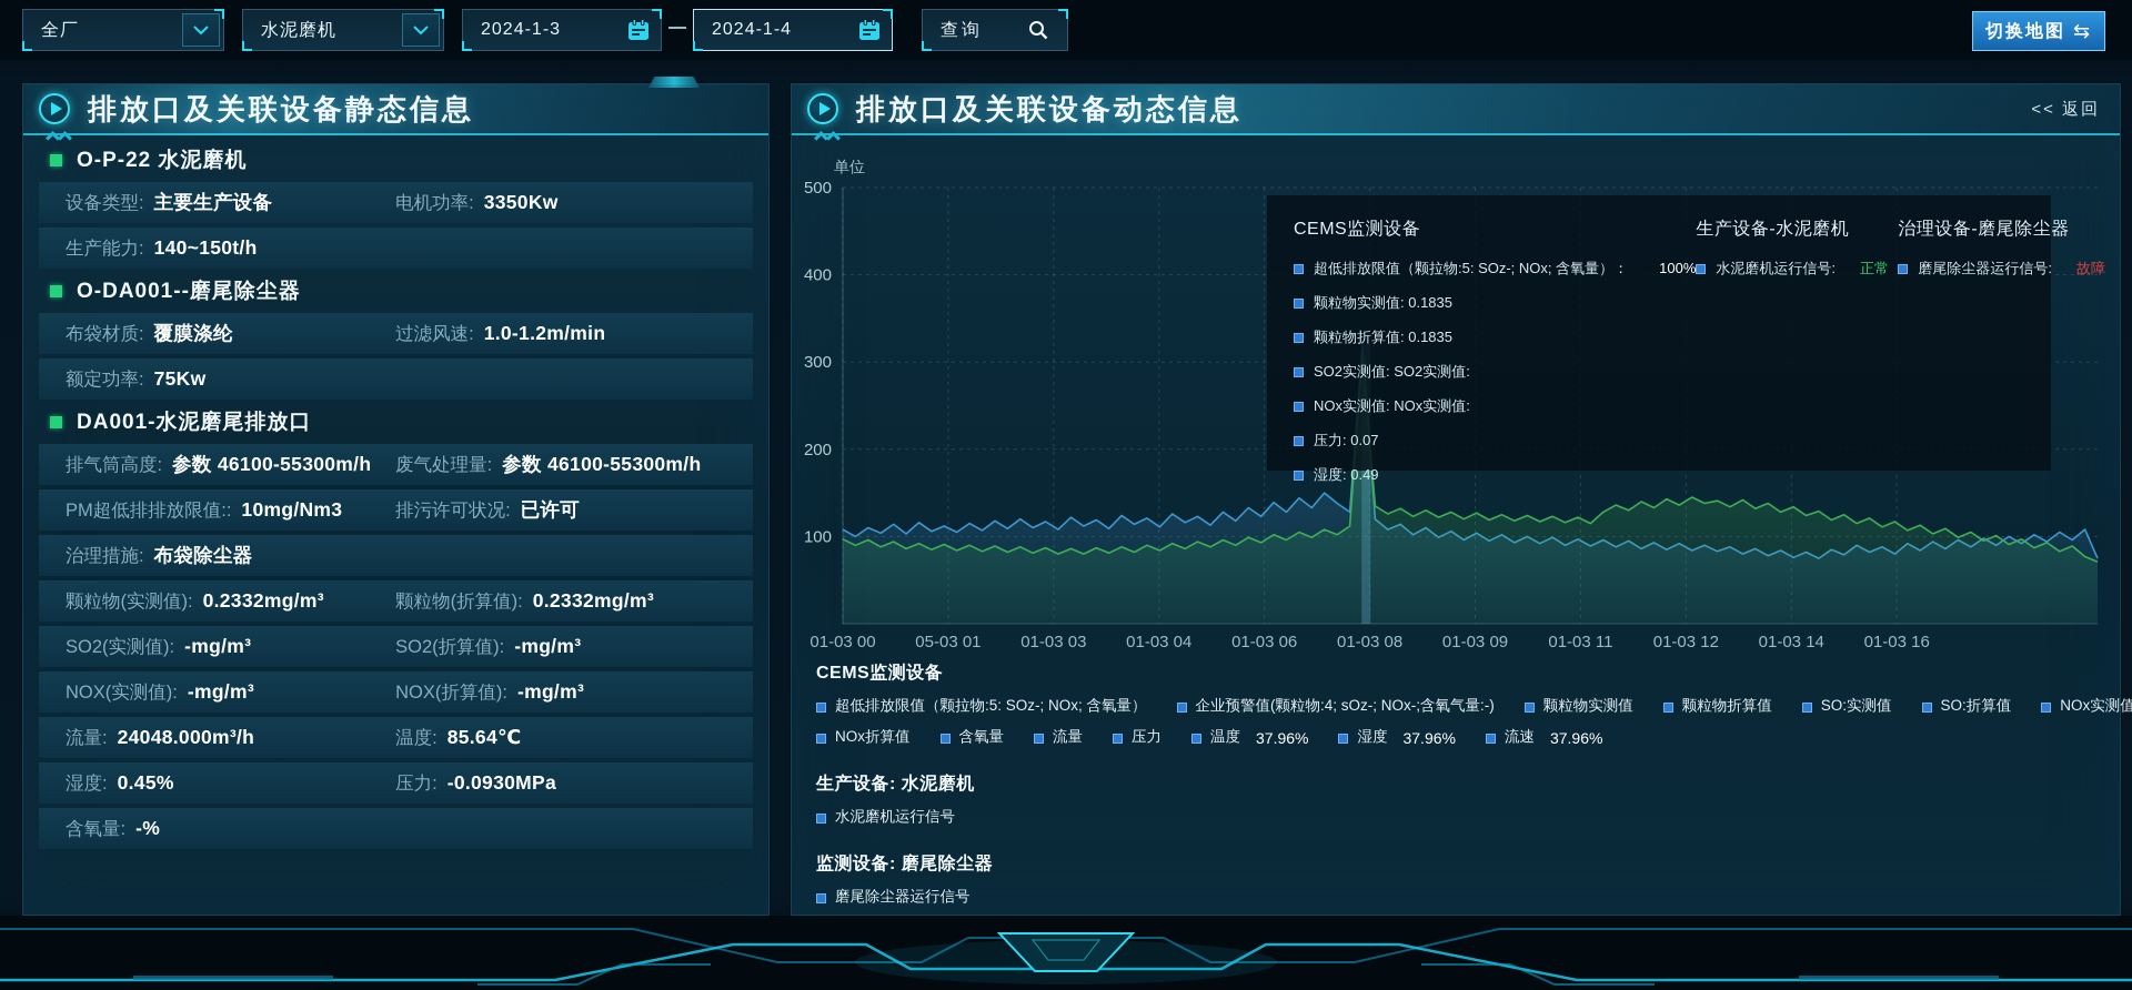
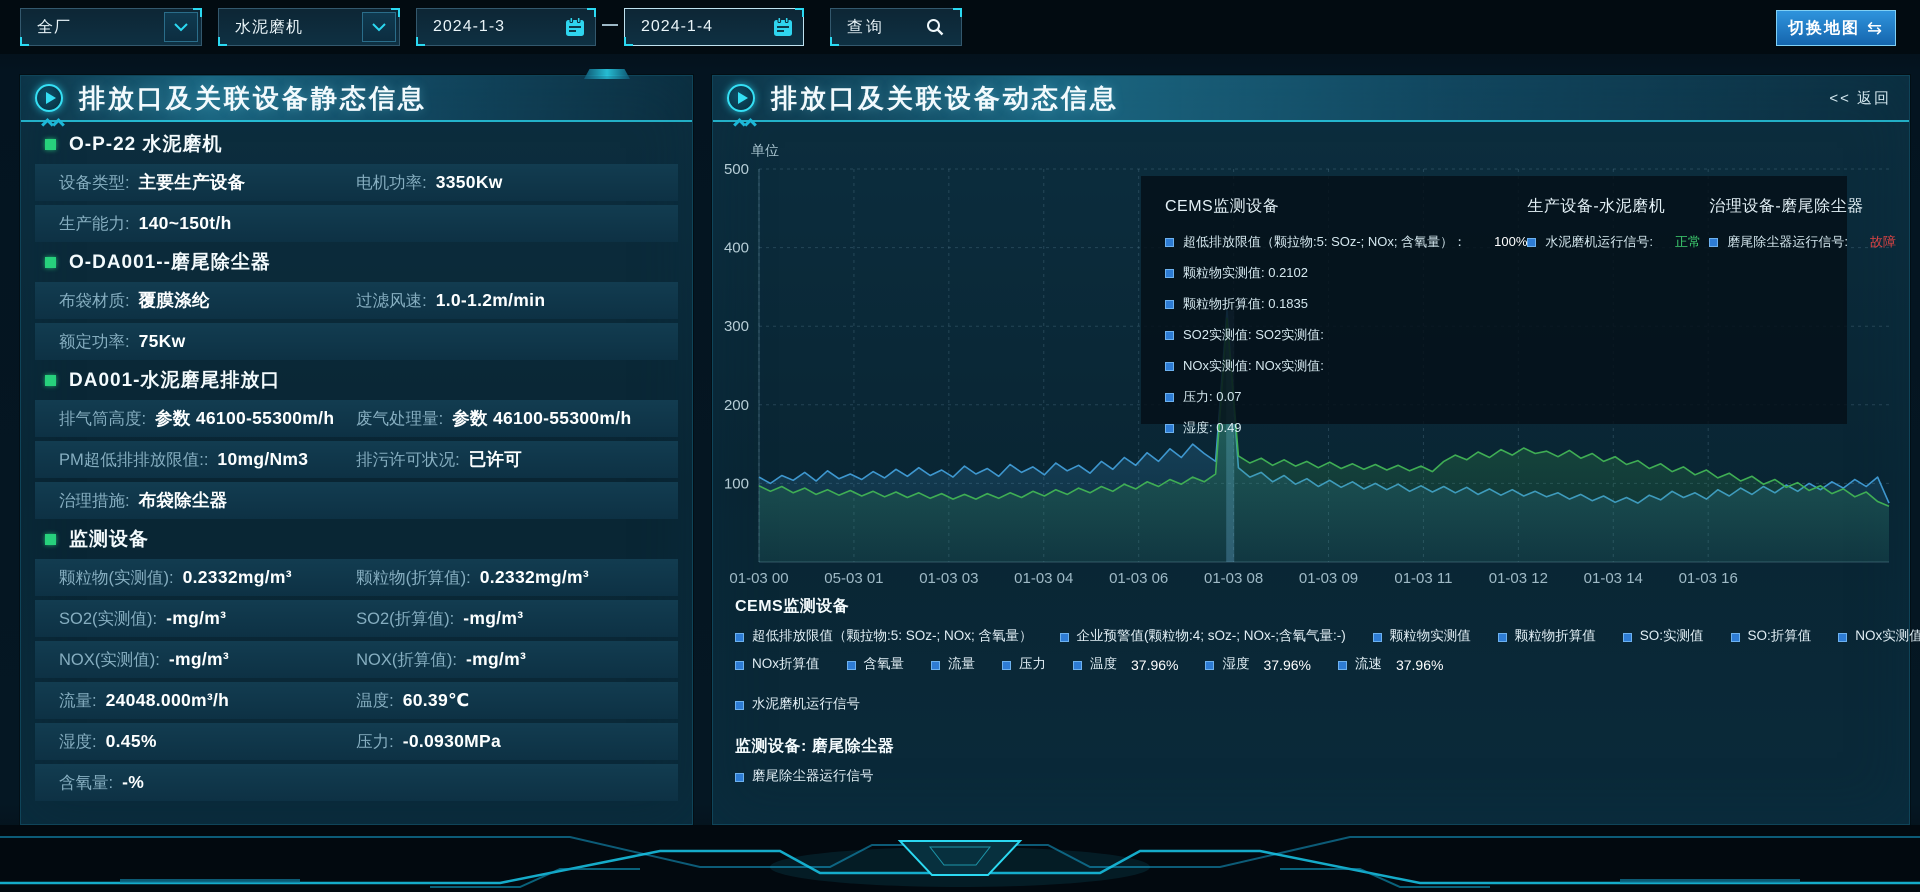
  全厂
  水泥磨机
  2024-1-3
  2024-1-4
  查询
  切换地图
  ⇆
  排放口及关联设备静态信息
  O-P-22 水泥磨机
  设备类型:
  主要生产设备
  电机功率:
  3350Kw
  生产能力:
  140~150t/h
  O-DA001--磨尾除尘器
  布袋材质:
  覆膜涤纶
  过滤风速:
  1.0-1.2m/min
  额定功率:
  75Kw
  DA001-水泥磨尾排放口
  排气筒高度:
  参数 46100-55300m/h
  废气处理量:
  参数 46100-55300m/h
  PM超低排排放限值::
  10mg/Nm3
  排污许可状况:
  已许可
  治理措施:
  布袋除尘器
+ 监测设备
  颗粒物(实测值):
  0.2332mg/m³
  颗粒物(折算值):
  0.2332mg/m³
  SO2(实测值):
  -mg/m³
  SO2(折算值):
  -mg/m³
  NOX(实测值):
  -mg/m³
  NOX(折算值):
  -mg/m³
  流量:
  24048.000m³/h
  温度:
- 85.64℃
+ 60.39℃
  湿度:
  0.45%
  压力:
  -0.0930MPa
  含氧量:
  -%
  排放口及关联设备动态信息
  << 返回
  单位
  100
  200
  300
  400
  500
  01-03 00
  05-03 01
  01-03 03
  01-03 04
  01-03 06
  01-03 08
  01-03 09
  01-03 11
  01-03 12
  01-03 14
  01-03 16
  CEMS监测设备
  超低排放限值（颗拉物:5: SOz-; NOx; 含氧量）：
  100%
- 颗粒物实测值: 0.1835
+ 颗粒物实测值: 0.2102
  颗粒物折算值: 0.1835
  SO2实测值: SO2实测值:
  NOx实测值: NOx实测值:
  压力: 0.07
  湿度: 0.49
  生产设备-水泥磨机
  水泥磨机运行信号:
  正常
  治理设备-磨尾除尘器
  磨尾除尘器运行信号:
  故障
  CEMS监测设备
  超低排放限值（颗拉物:5: SOz-; NOx; 含氧量）
  企业预警值(颗粒物:4; sOz-; NOx-;含氧气量:-)
  颗粒物实测值
  颗粒物折算值
  SO:实测值
  SO:折算值
  NOx实测值
  NOx折算值
  含氧量
  流量
  压力
  温度
  37.96%
  湿度
  37.96%
  流速
  37.96%
- 生产设备: 水泥磨机
  水泥磨机运行信号
  监测设备: 磨尾除尘器
  磨尾除尘器运行信号
